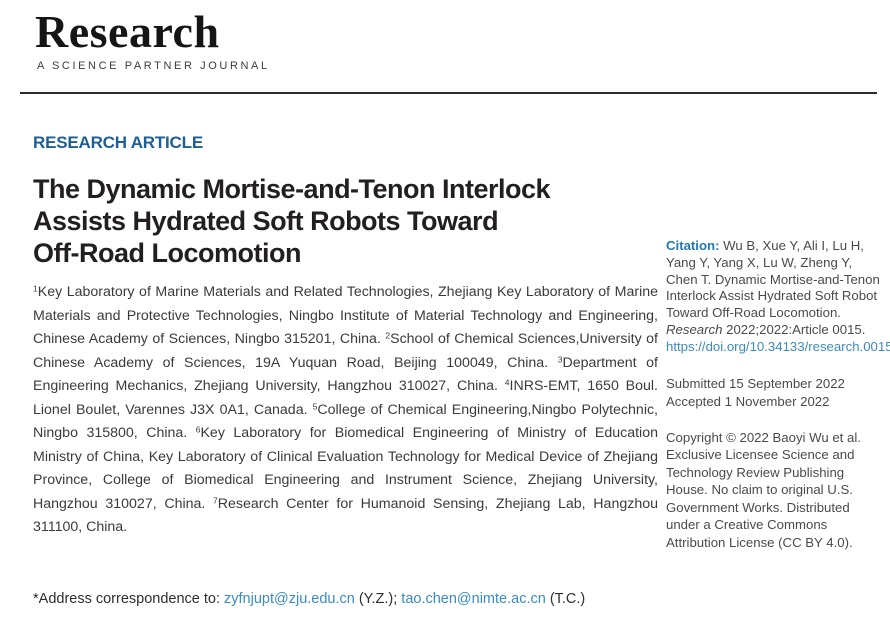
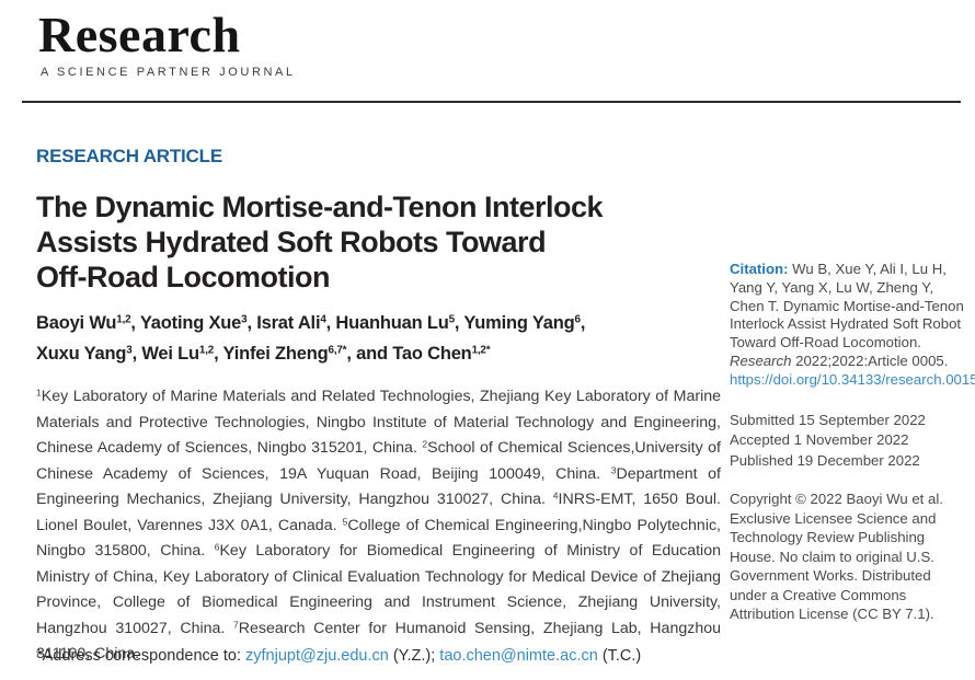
  Research
  A SCIENCE PARTNER JOURNAL
  RESEARCH ARTICLE
  The Dynamic Mortise-and-Tenon Interlock
  Assists Hydrated Soft Robots Toward
  Off-Road Locomotion
+ Baoyi Wu1,2, Yaoting Xue3, Israt Ali4, Huanhuan Lu5, Yuming Yang6,
+ Xuxu Yang3, Wei Lu1,2, Yinfei Zheng6,7*, and Tao Chen1,2*
  1Key Laboratory of Marine Materials and Related Technologies, Zhejiang Key Laboratory of Marine Materials and Protective Technologies, Ningbo Institute of Material Technology and Engineering, Chinese Academy of Sciences, Ningbo 315201, China. 2School of Chemical Sciences,University of Chinese Academy of Sciences, 19A Yuquan Road, Beijing 100049, China. 3Department of Engineering Mechanics, Zhejiang University, Hangzhou 310027, China. 4INRS-EMT, 1650 Boul. Lionel Boulet, Varennes J3X 0A1, Canada. 5College of Chemical Engineering,Ningbo Polytechnic, Ningbo 315800, China. 6Key Laboratory for Biomedical Engineering of Ministry of Education Ministry of China, Key Laboratory of Clinical Evaluation Technology for Medical Device of Zhejiang Province, College of Biomedical Engineering and Instrument Science, Zhejiang University, Hangzhou 310027, China. 7Research Center for Humanoid Sensing, Zhejiang Lab, Hangzhou 311100, China.
  *Address correspondence to: zyfnjupt@zju.edu.cn (Y.Z.); tao.chen@nimte.ac.cn (T.C.)
- Citation: Wu B, Xue Y, Ali I, Lu H, Yang Y, Yang X, Lu W, Zheng Y, Chen T. Dynamic Mortise-and-Tenon Interlock Assist Hydrated Soft Robot Toward Off-Road Locomotion. Research 2022;2022:Article 0015. https://doi.org/10.34133/research.0015
+ Citation: Wu B, Xue Y, Ali I, Lu H, Yang Y, Yang X, Lu W, Zheng Y, Chen T. Dynamic Mortise-and-Tenon Interlock Assist Hydrated Soft Robot Toward Off-Road Locomotion. Research 2022;2022:Article 0005. https://doi.org/10.34133/research.0015
  Submitted 15 September 2022
  Accepted 1 November 2022
+ Published 19 December 2022
- Copyright © 2022 Baoyi Wu et al. Exclusive Licensee Science and Technology Review Publishing House. No claim to original U.S. Government Works. Distributed under a Creative Commons Attribution License (CC BY 4.0).
+ Copyright © 2022 Baoyi Wu et al. Exclusive Licensee Science and Technology Review Publishing House. No claim to original U.S. Government Works. Distributed under a Creative Commons Attribution License (CC BY 7.1).
